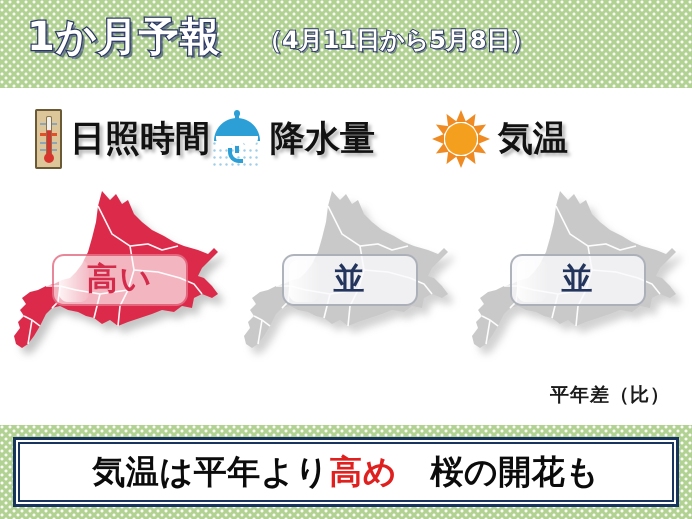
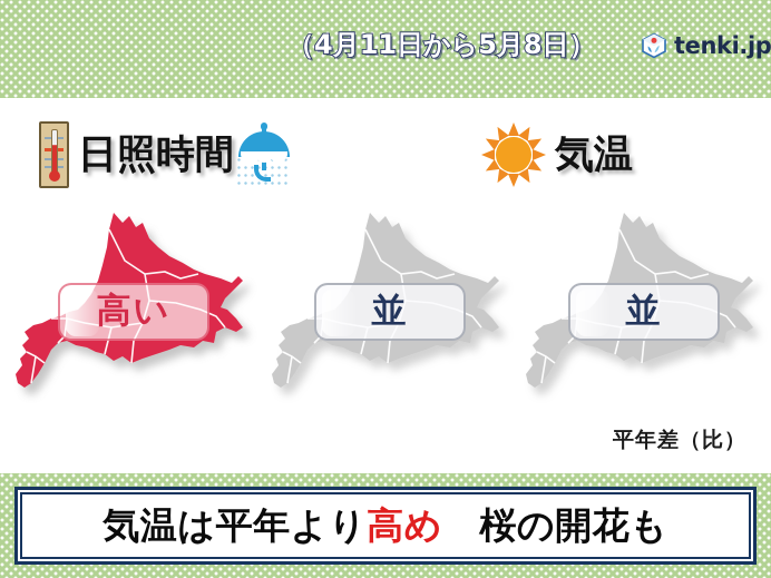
- 1か月予報
  （4月11日から5月8日）
+ tenki.jp
  日照時間
- 降水量
  気温
  高い
  並
  並
  平年差（比）
  気温は平年より高め 桜の開花も
